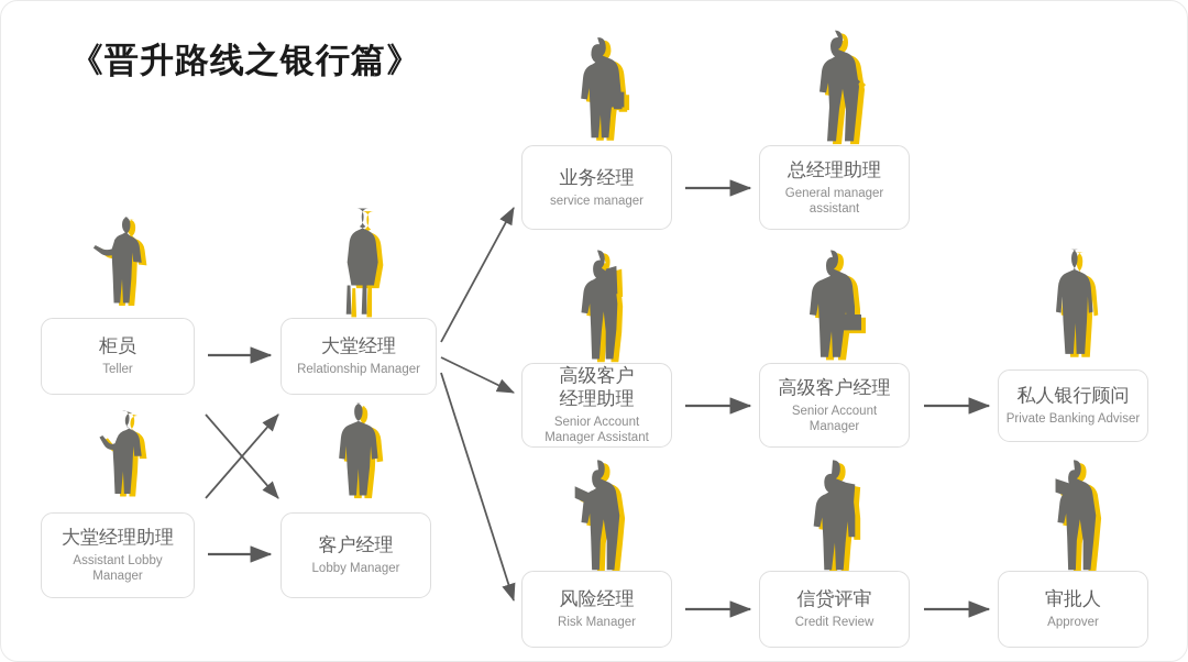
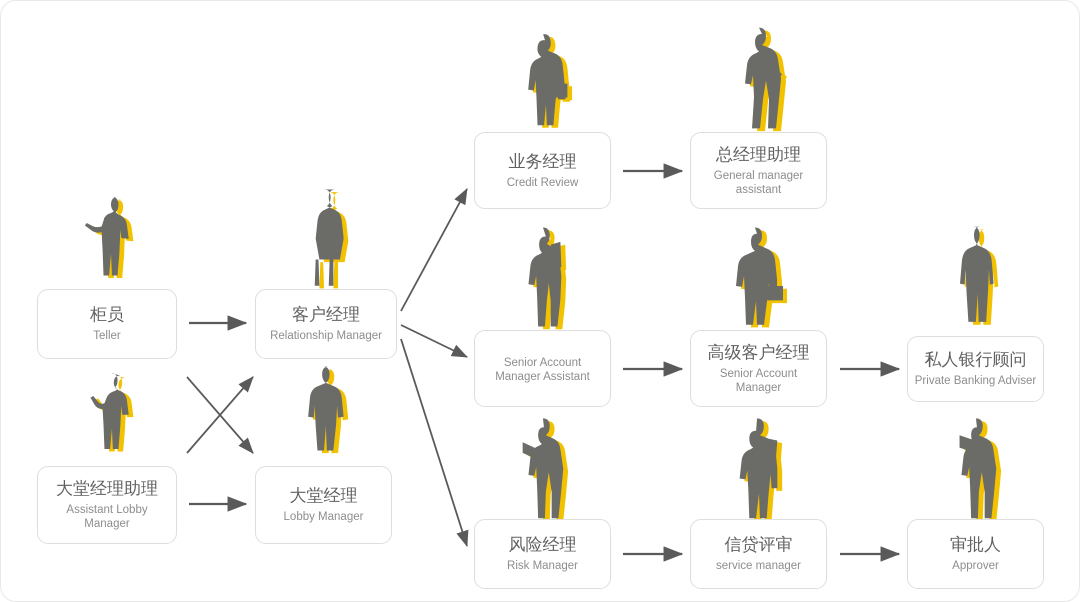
- 《晋升路线之银行篇》
  柜员
  Teller
- 大堂经理
+ 客户经理
  Relationship Manager
  大堂经理助理
  Assistant Lobby
  Manager
- 客户经理
+ 大堂经理
  Lobby Manager
  业务经理
- service manager
+ Credit Review
  总经理助理
  General manager
  assistant
- 高级客户
- 经理助理
  Senior Account
  Manager Assistant
  高级客户经理
  Senior Account
  Manager
  私人银行顾问
  Private Banking Adviser
  风险经理
  Risk Manager
  信贷评审
- Credit Review
+ service manager
  审批人
  Approver
